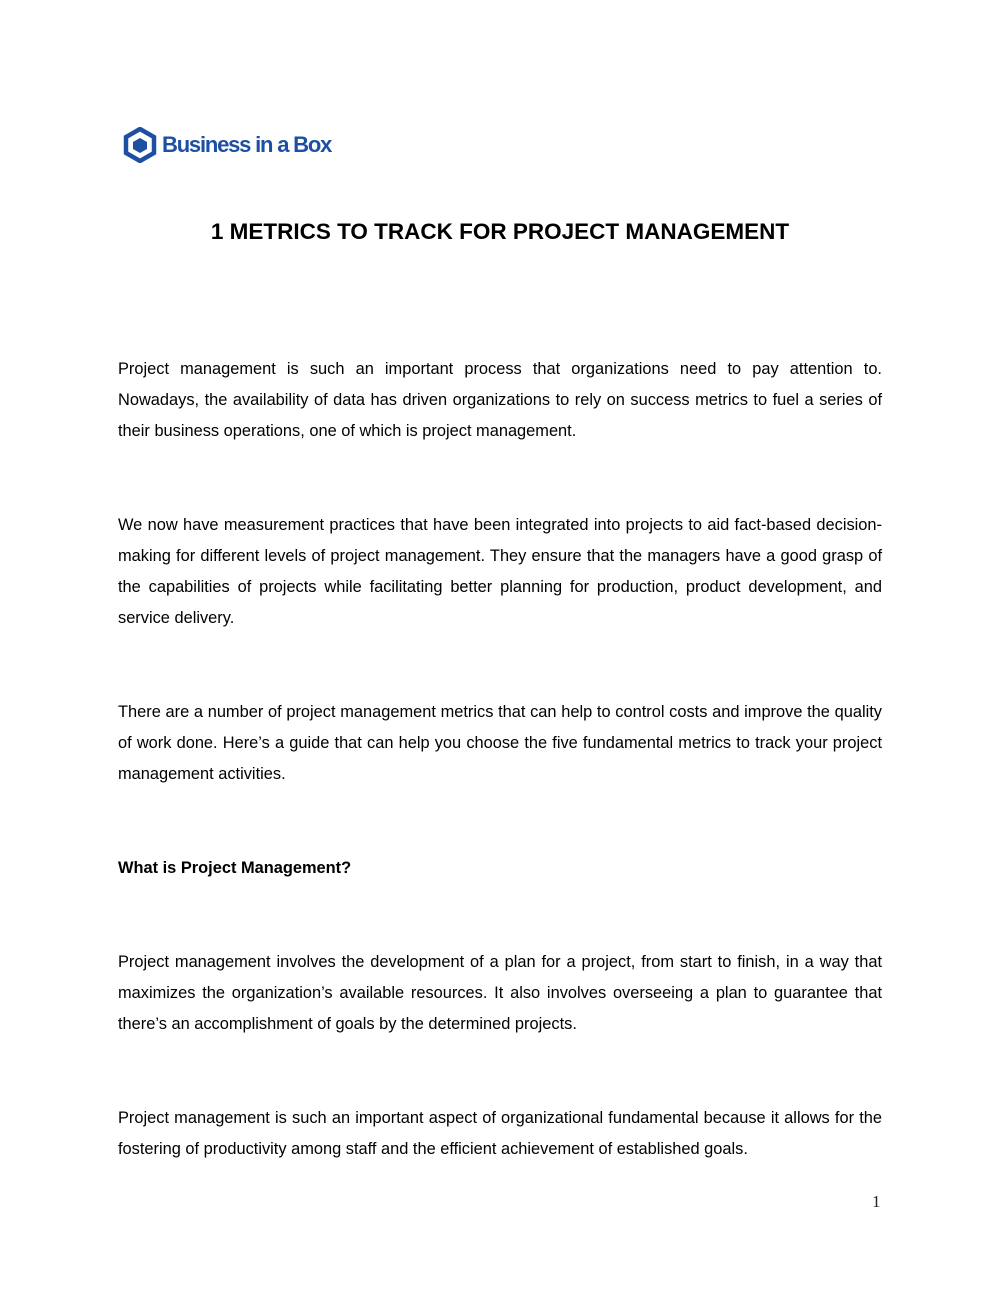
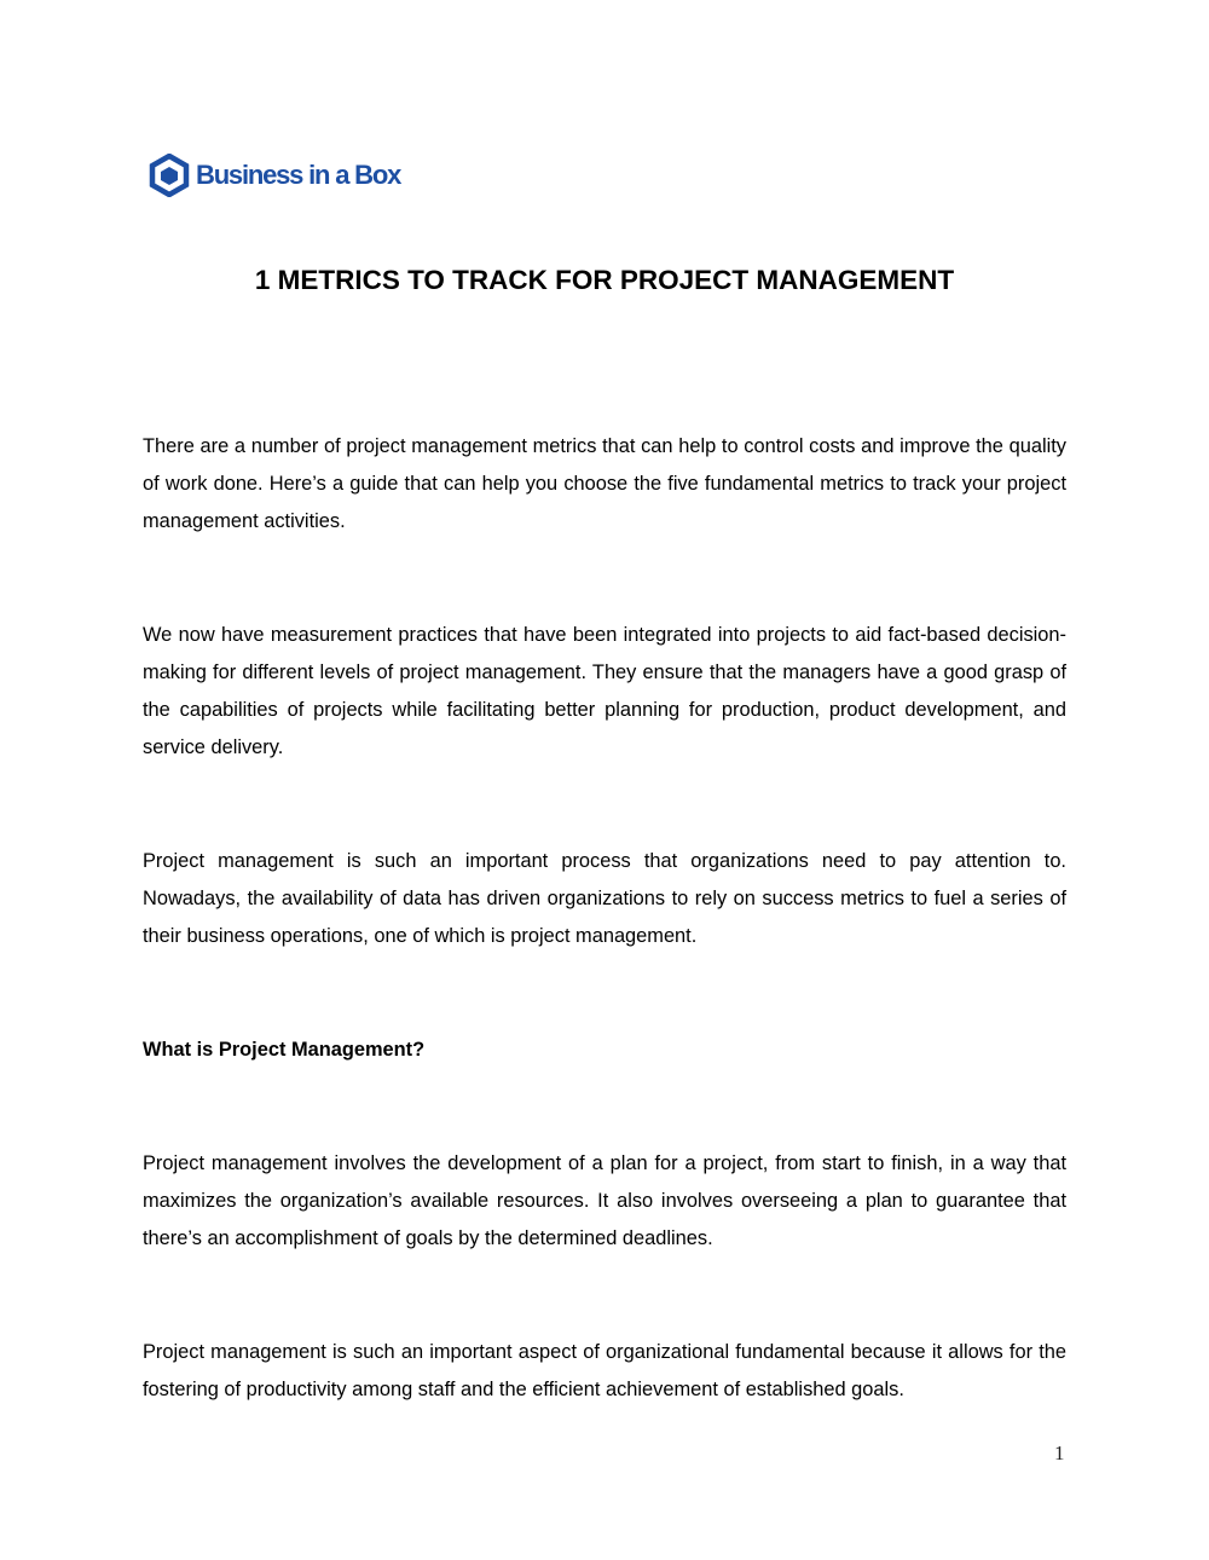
  Business in a Box
  1 METRICS TO TRACK FOR PROJECT MANAGEMENT
- Project management is such an important process that organizations need to pay attention to. Nowadays, the availability of data has driven organizations to rely on success metrics to fuel a series of their business operations, one of which is project management.
+ There are a number of project management metrics that can help to control costs and improve the quality of work done. Here’s a guide that can help you choose the five fundamental metrics to track your project management activities.
  We now have measurement practices that have been integrated into projects to aid fact-based decision-making for different levels of project management. They ensure that the managers have a good grasp of the capabilities of projects while facilitating better planning for production, product development, and service delivery.
- There are a number of project management metrics that can help to control costs and improve the quality of work done. Here’s a guide that can help you choose the five fundamental metrics to track your project management activities.
+ Project management is such an important process that organizations need to pay attention to. Nowadays, the availability of data has driven organizations to rely on success metrics to fuel a series of their business operations, one of which is project management.
  What is Project Management?
- Project management involves the development of a plan for a project, from start to finish, in a way that maximizes the organization’s available resources. It also involves overseeing a plan to guarantee that there’s an accomplishment of goals by the determined projects.
+ Project management involves the development of a plan for a project, from start to finish, in a way that maximizes the organization’s available resources. It also involves overseeing a plan to guarantee that there’s an accomplishment of goals by the determined deadlines.
  Project management is such an important aspect of organizational fundamental because it allows for the fostering of productivity among staff and the efficient achievement of established goals.
  1
